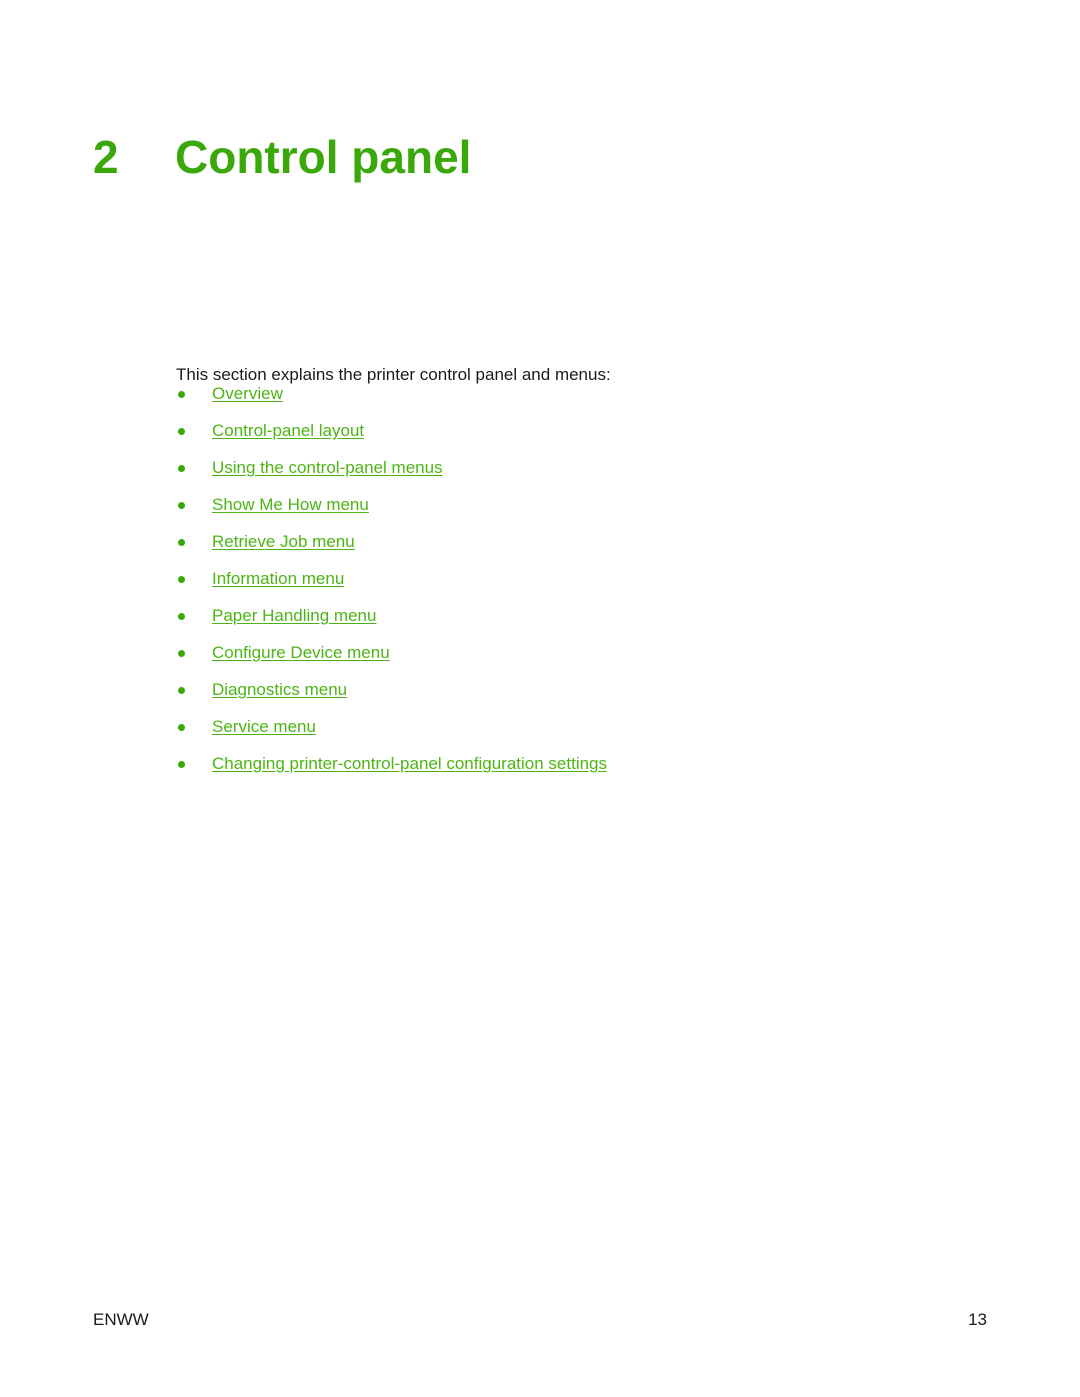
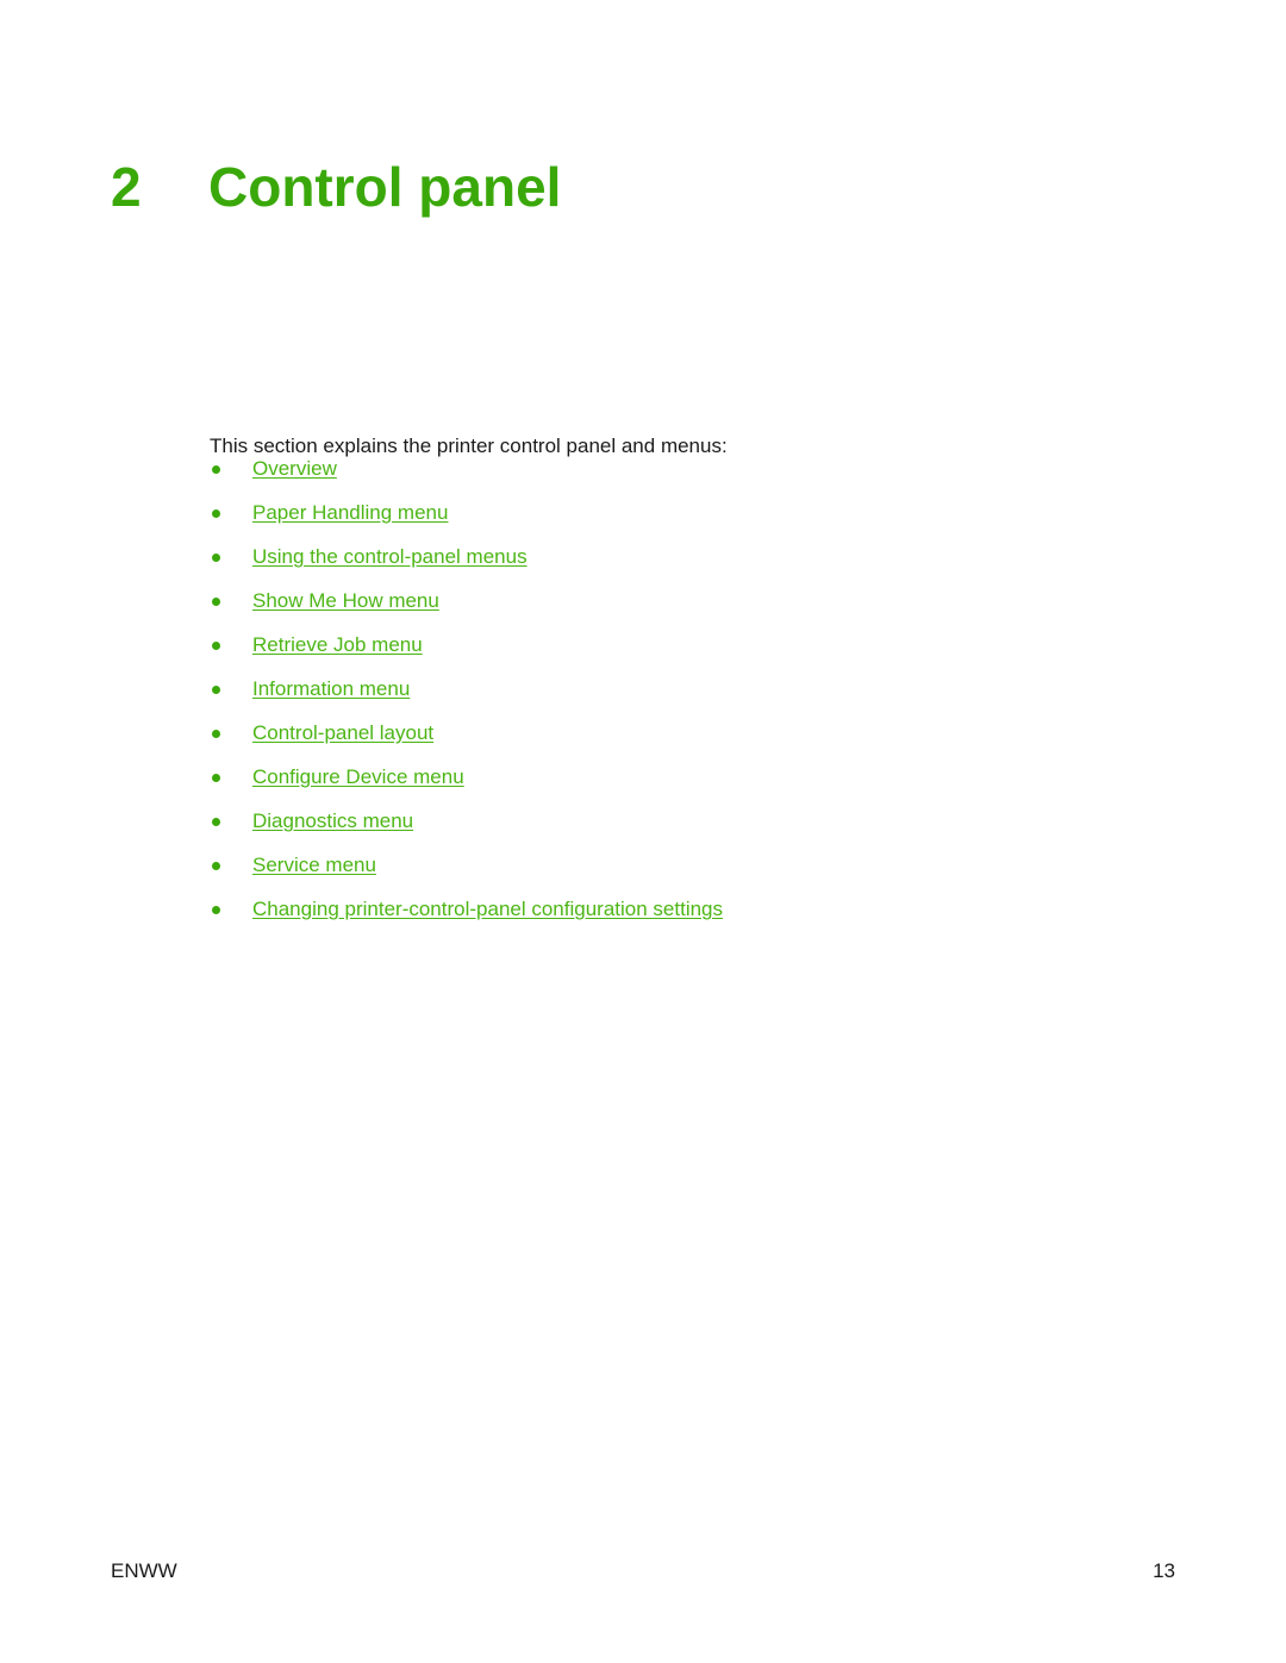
  2
  Control panel
  This section explains the printer control panel and menus:
  Overview
- Control-panel layout
+ Paper Handling menu
  Using the control-panel menus
  Show Me How menu
  Retrieve Job menu
  Information menu
- Paper Handling menu
+ Control-panel layout
  Configure Device menu
  Diagnostics menu
  Service menu
  Changing printer-control-panel configuration settings
  ENWW
  13
